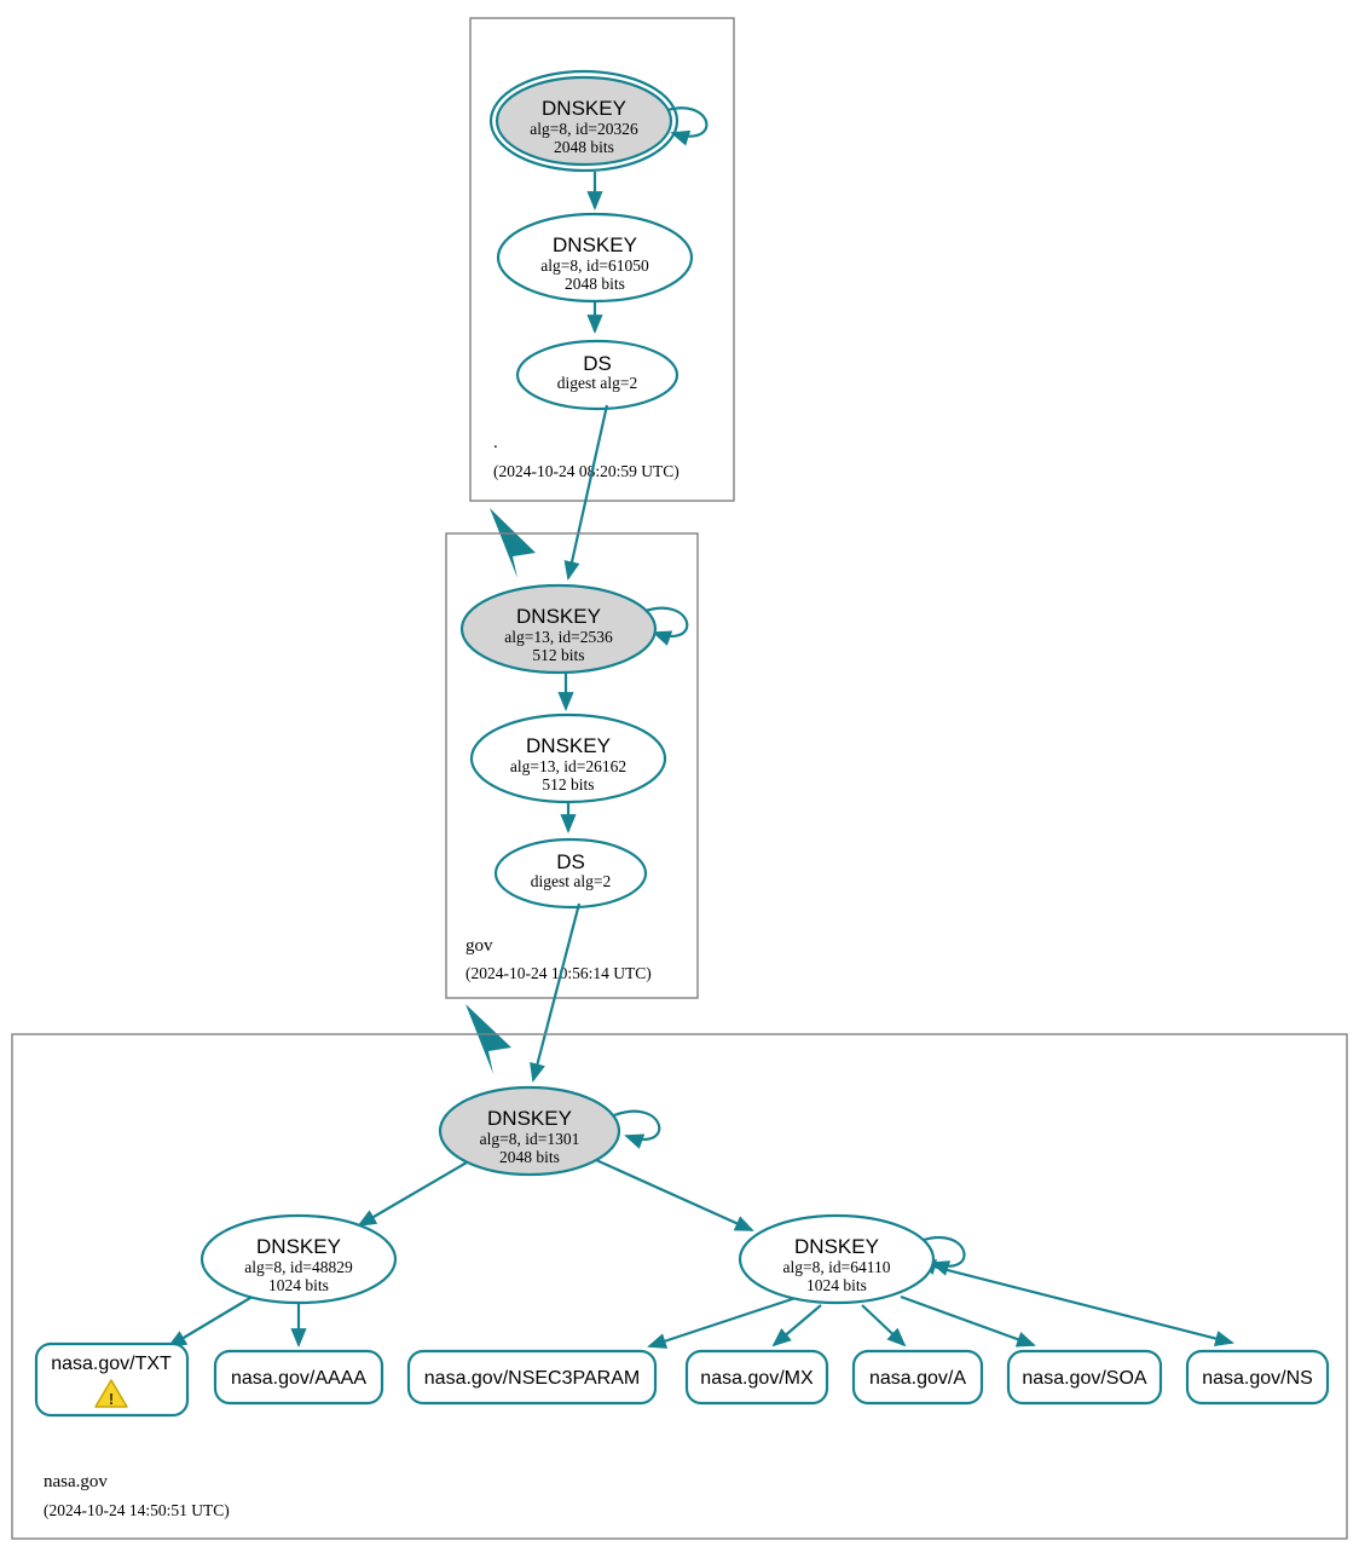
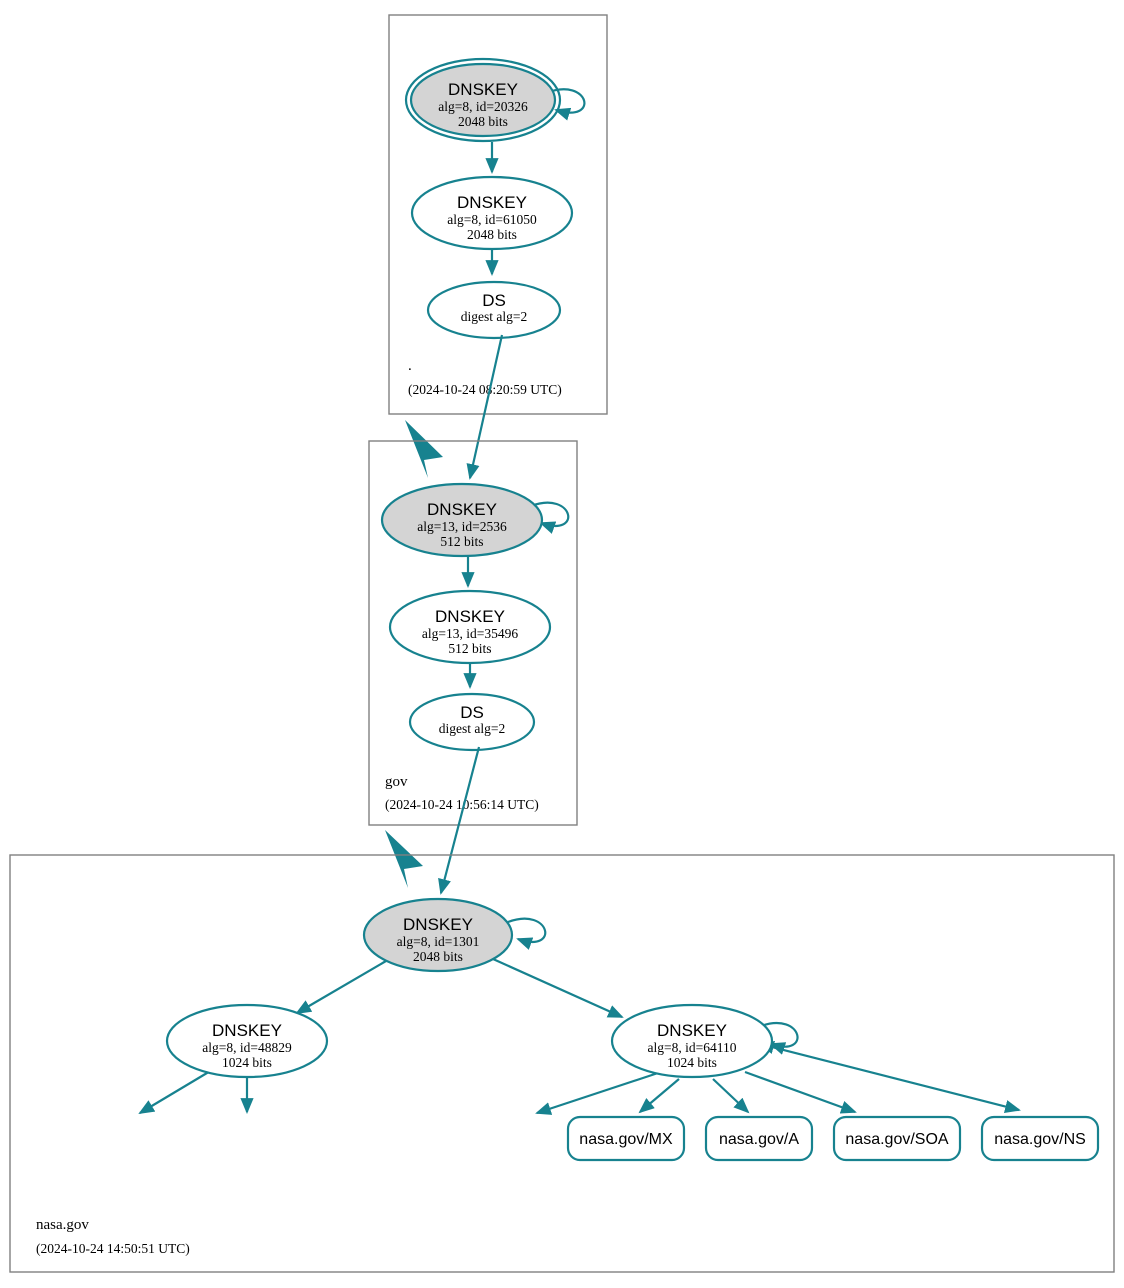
  DNSKEY
  alg=8, id=20326
  2048 bits
  DNSKEY
  alg=8, id=61050
  2048 bits
  DS
  digest alg=2
  .
  (2024-10-24 0:20:59 UTC)
  DNSKEY
  alg=13, id=2536
  512 bits
  DNSKEY
- alg=13, id=26162
+ alg=13, id=35496
  512 bits
  DS
  digest alg=2
  gov
  (2024-10-24 10:56:14 UTC)
  DNSKEY
  alg=8, id=1301
  2048 bits
  DNSKEY
  alg=8, id=48829
  1024 bits
  DNSKEY
  alg=8, id=64110
  1024 bits
- nasa.gov/TXT
- !
- nasa.gov/AAAA
- nasa.gov/NSEC3PARAM
  nasa.gov/MX
  nasa.gov/A
  nasa.gov/SOA
  nasa.gov/NS
  nasa.gov
  (2024-10-24 14:50:51 UTC)
